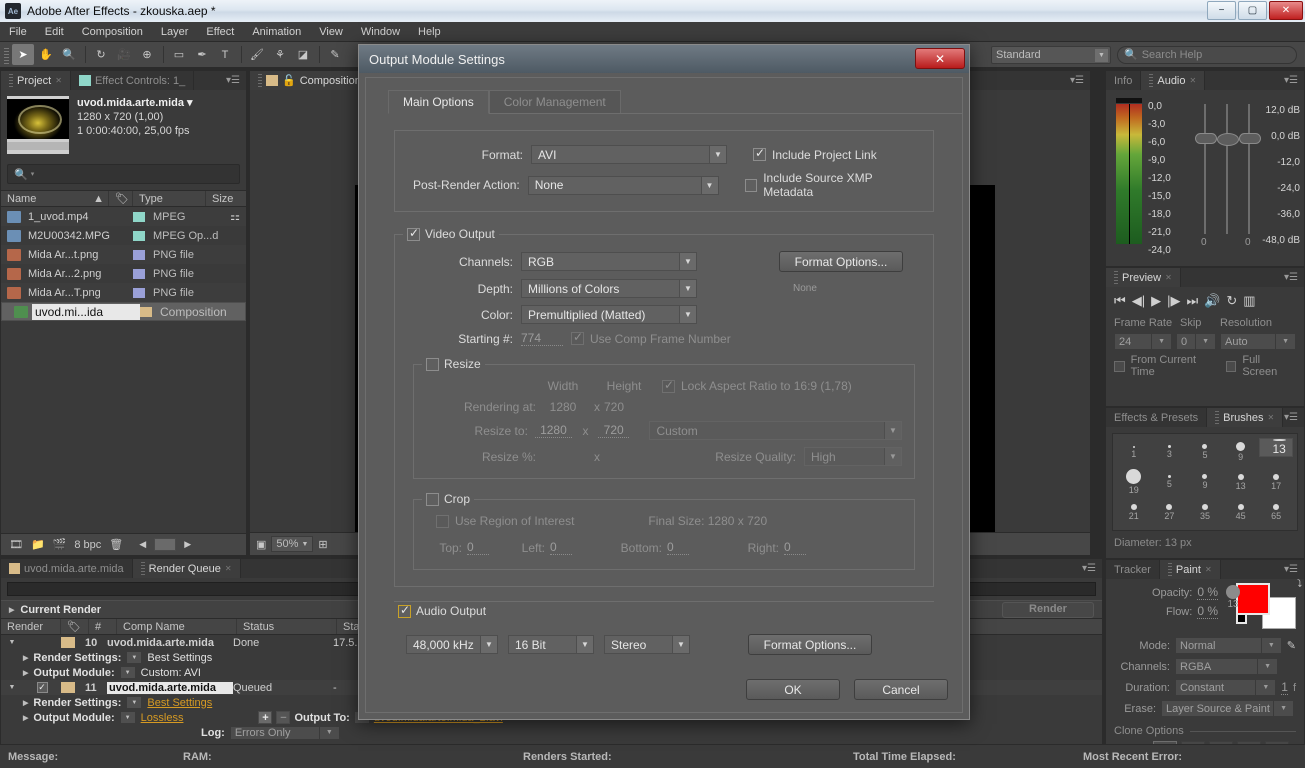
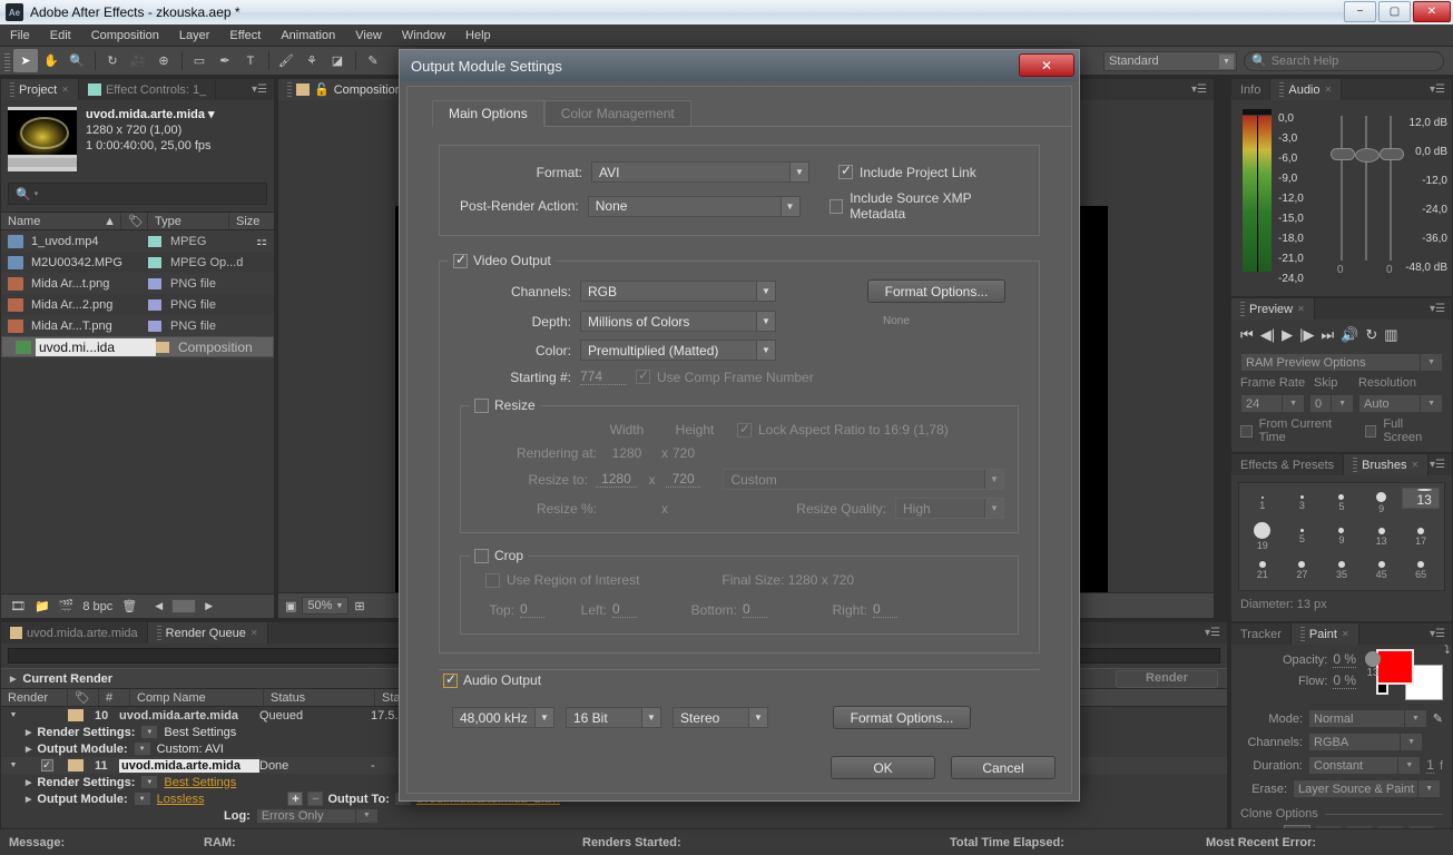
  Ae
  Adobe After Effects - zkouska.aep *
  −
  ▢
  ✕
  File
  Edit
  Composition
  Layer
  Effect
  Animation
  View
  Window
  Help
  ➤
  ✋
  🔍
  ↻
  🎥
  ⊕
  ▭
  ✒
  T
  🖌
  ⚘
  ◪
  ✎
  Standard
  🔍
  Search Help
  Project
  ✕
  Effect Controls: 1_
  ▾☰
  uvod.mida.arte.mida ▾
  1280 x 720 (1,00)
  1 0:00:40:00, 25,00 fps
  🔍
  Name
  ▲
  🏷
  Type
  Size
  1_uvod.mp4
  MPEG
  ⚏
  M2U00342.MPG
  MPEG Op...d
  Mida Ar...t.png
  PNG file
  Mida Ar...2.png
  PNG file
  Mida Ar...T.png
  PNG file
  uvod.mi...ida
  Composition
  🎞
  📁
  🎬
  8 bpc
  🗑
  ◀
  ▶
  🔓
  Compositio
  ▾☰
  ▣
  50%
  ⊞
  Info
  Audio
  ✕
  ▾☰
  0,0
  -3,0
  -6,0
  -9,0
  -12,0
  -15,0
  -18,0
  -21,0
  -24,0
  0
  0
  12,0 dB
  0,0 dB
  -12,0
  -24,0
  -36,0
  -48,0 dB
  Preview
  ✕
  ▾☰
  ⏮
  ◀|
  ▶
  |▶
  ⏭
  🔊
  ↻
  ▥
+ RAM Preview Options
  Frame Rate
  Skip
  Resolution
  24
  0
  Auto
  From Current Time
  Full Screen
  Effects & Presets
  Brushes
  ✕
  ▾☰
  1
  3
  5
  9
  13
  19
  5
  9
  13
  17
  21
  27
  35
  45
  65
  Diameter: 13 px
  Tracker
  Paint
  ✕
  ▾☰
  ⤵
  13
  Opacity:
  0 %
  Flow:
  0 %
  Mode:
  Normal
  ✎
  Channels:
  RGBA
  Duration:
  Constant
  1
  f
  Erase:
  Layer Source & Paint
  Clone Options
  uvod.mida.arte.mida
  Render Queue
  ✕
  ▾☰
  Current Render
  Render
  Render
  🏷
  #
  Comp Name
  Status
  10
  uvod.mida.arte.mida
- Done
+ Queued
  17.5.
  Render Settings:
  Best Settings
  Output Module:
  Custom: AVI
  ✓
  11
  uvod.mida.arte.mida
- Queued
+ Done
  -
  Render Settings:
  Best Settings
  Output Module:
  Lossless
  +
  −
  Output To:
  Log:
  Errors Only
  Message:
  RAM:
  Renders Started:
  Total Time Elapsed:
  Most Recent Error:
  Output Module Settings
  ✕
  Main Options
  Color Management
  Format:
  AVI
  ▼
  Include Project Link
  Post-Render Action:
  None
  ▼
  Include Source XMP Metadata
  Video Output
  Channels:
  RGB
  ▼
  Format Options...
  Depth:
  Millions of Colors
  ▼
  None
  Color:
  Premultiplied (Matted)
  ▼
  Starting #:
  774
  Use Comp Frame Number
  Resize
  Width
  Height
  Lock Aspect Ratio to 16:9 (1,78)
  Rendering at:
  1280
  x
  720
  Resize to:
  1280
  x
  720
  Custom
  ▼
  Resize %:
  x
  Resize Quality:
  High
  ▼
  Crop
  Use Region of Interest
  Final Size: 1280 x 720
  Top:
  0
  Left:
  0
  Bottom:
  0
  Right:
  0
  Audio Output
  48,000 kHz
  ▼
  16 Bit
  ▼
  Stereo
  ▼
  Format Options...
  OK
  Cancel
